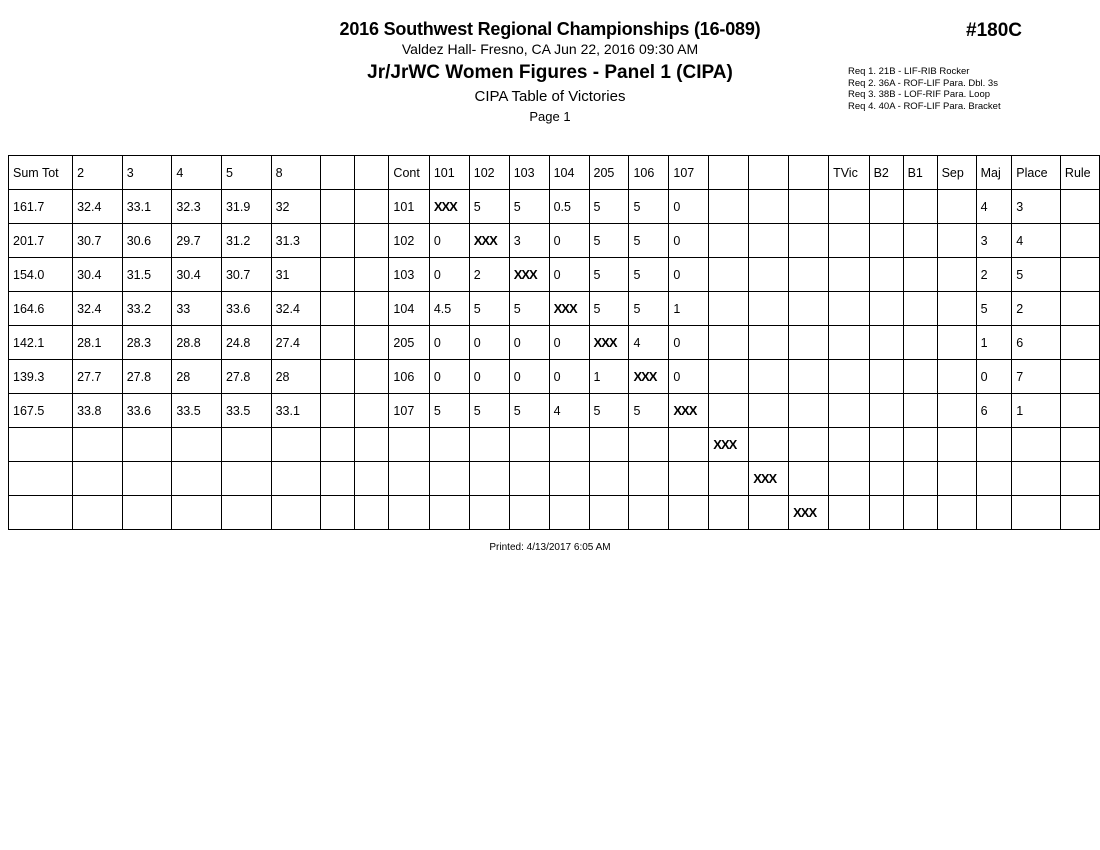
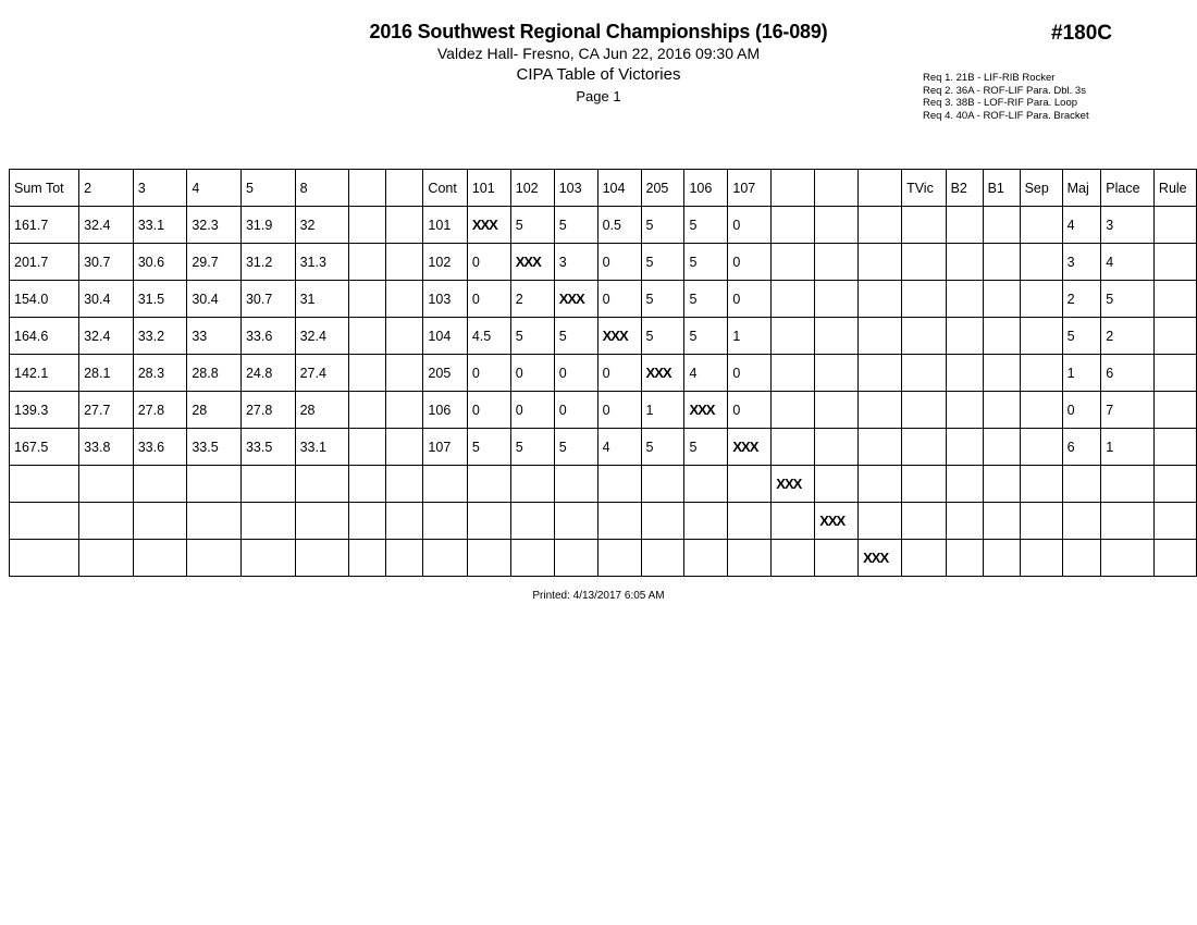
  2016 Southwest Regional Championships (16-089)
  Valdez Hall- Fresno, CA Jun 22, 2016 09:30 AM
- Jr/JrWC Women Figures - Panel 1 (CIPA)
  CIPA Table of Victories
  Page 1
  #180C
  Req 1. 21B - LIF-RIB Rocker
  Req 2. 36A - ROF-LIF Para. Dbl. 3s
  Req 3. 38B - LOF-RIF Para. Loop
  Req 4. 40A - ROF-LIF Para. Bracket
  Sum Tot	2	3	4	5	8			Cont	101	102	103	104	205	106	107				TVic	B2	B1	Sep	Maj	Place	Rule
  161.7	32.4	33.1	32.3	31.9	32			101	XXX	5	5	0.5	5	5	0								4	3
  201.7	30.7	30.6	29.7	31.2	31.3			102	0	XXX	3	0	5	5	0								3	4
  154.0	30.4	31.5	30.4	30.7	31			103	0	2	XXX	0	5	5	0								2	5
  164.6	32.4	33.2	33	33.6	32.4			104	4.5	5	5	XXX	5	5	1								5	2
  142.1	28.1	28.3	28.8	24.8	27.4			205	0	0	0	0	XXX	4	0								1	6
  139.3	27.7	27.8	28	27.8	28			106	0	0	0	0	1	XXX	0								0	7
  167.5	33.8	33.6	33.5	33.5	33.1			107	5	5	5	4	5	5	XXX								6	1
  																XXX
  																	XXX
  																		XXX
  Printed: 4/13/2017 6:05 AM
